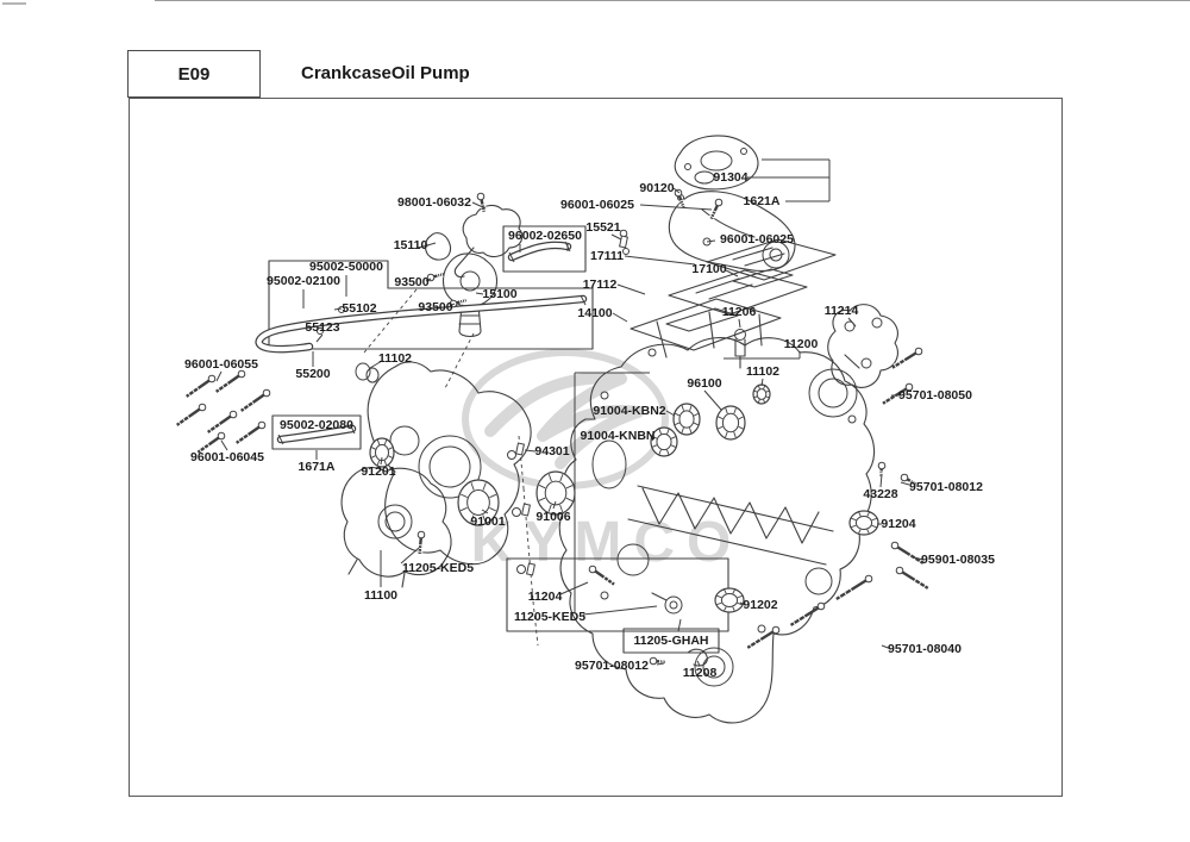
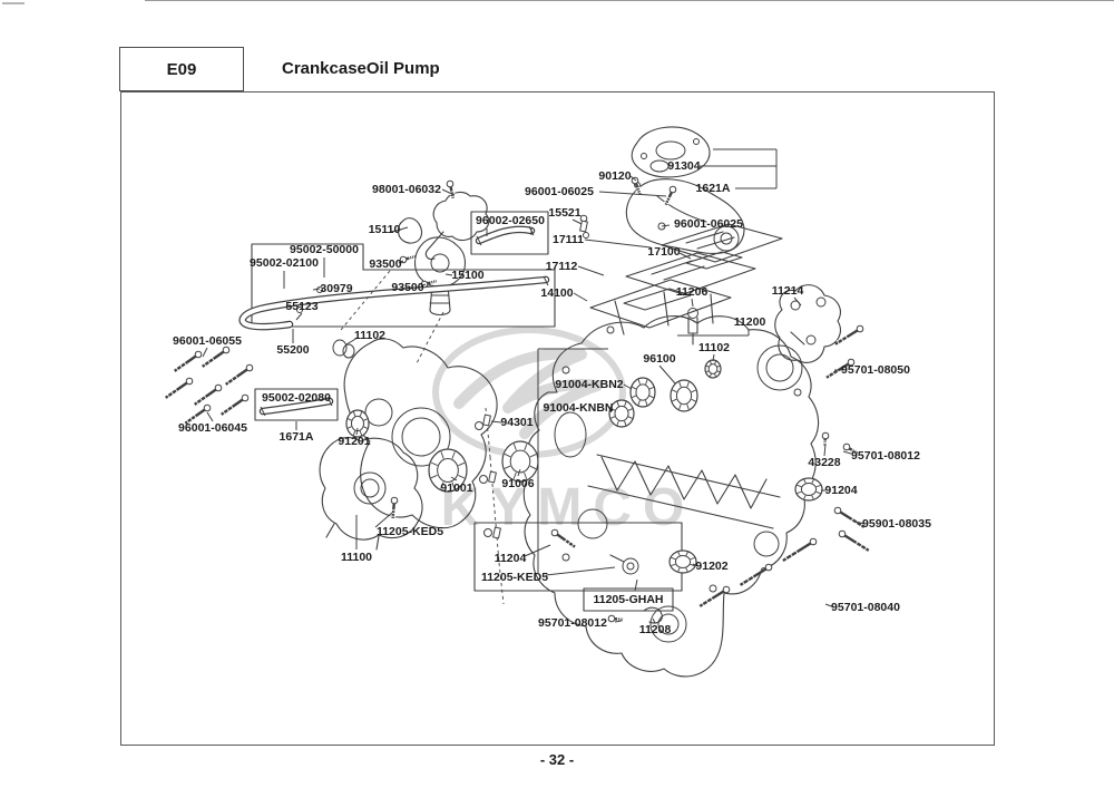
  E09
  CrankcaseOil Pump
  KYMCO
  98001-06032
  90120
  91304
  1621A
  96001-06025
  15521
  96002-02650
  15110
  17111
  96001-06025
  17100
  17112
  95002-50000
  95002-02100
  93500
  93500
  15100
- 55102
+ 30979
  14100
  11206
  11214
  55123
  11200
  11102
  96001-06055
  55200
  11102
  96100
  95701-08050
  91004-KBN2
  95002-02080
  91004-KNBN
  94301
  96001-06045
  1671A
  91201
  43228
  95701-08012
  91001
  91006
  91204
  95901-08035
  11205-KED5
  11100
  11204
  91202
  11205-KED5
  11205-GHAH
  95701-08040
  95701-08012
  11208
+ - 32 -
